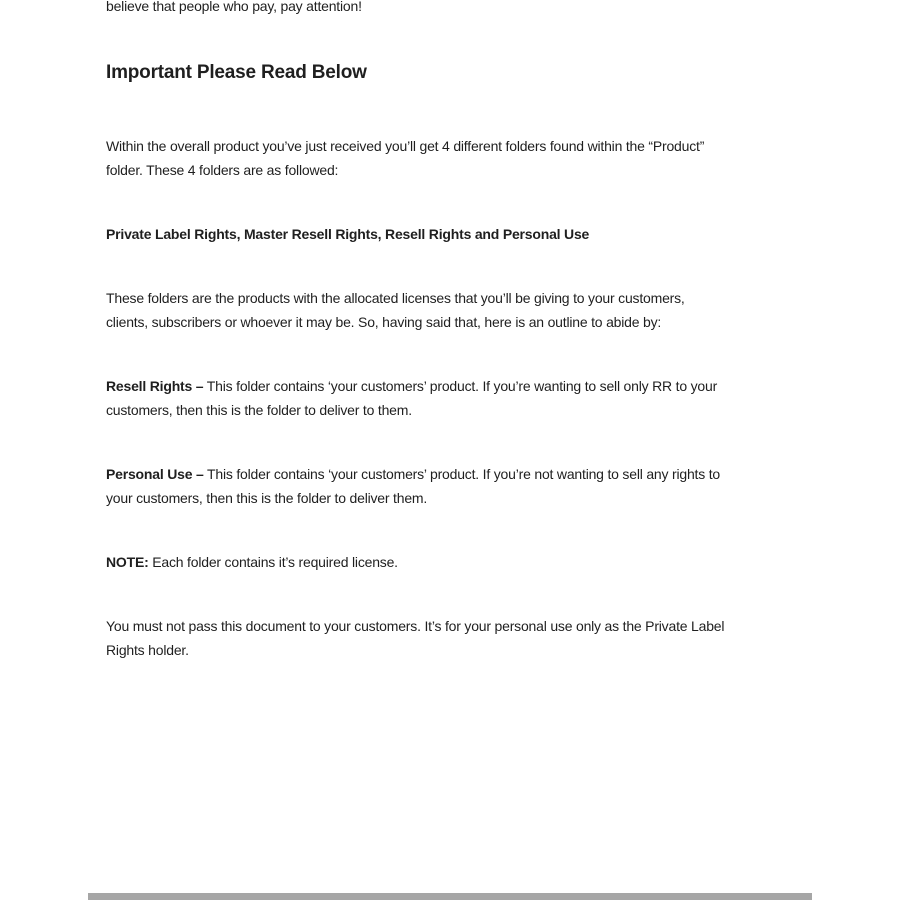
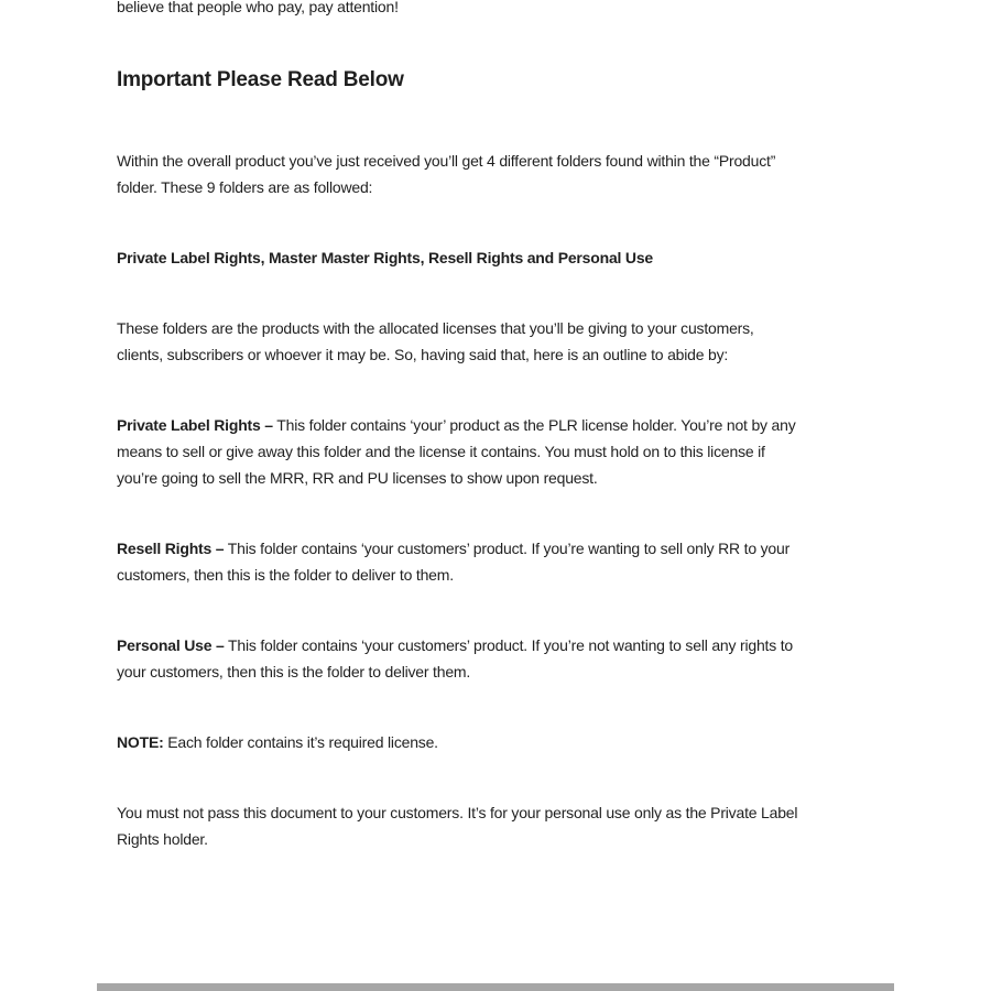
  believe that people who pay, pay attention!
  Important Please Read Below
  Within the overall product you’ve just received you’ll get 4 different folders found within the “Product”
- folder. These 4 folders are as followed:
+ folder. These 9 folders are as followed:
- Private Label Rights, Master Resell Rights, Resell Rights and Personal Use
+ Private Label Rights, Master Master Rights, Resell Rights and Personal Use
  These folders are the products with the allocated licenses that you’ll be giving to your customers,
  clients, subscribers or whoever it may be. So, having said that, here is an outline to abide by:
+ Private Label Rights – This folder contains ‘your’ product as the PLR license holder. You’re not by any
+ means to sell or give away this folder and the license it contains. You must hold on to this license if
+ you’re going to sell the MRR, RR and PU licenses to show upon request.
  Resell Rights – This folder contains ‘your customers’ product. If you’re wanting to sell only RR to your
  customers, then this is the folder to deliver to them.
  Personal Use – This folder contains ‘your customers’ product. If you’re not wanting to sell any rights to
  your customers, then this is the folder to deliver them.
  NOTE: Each folder contains it’s required license.
  You must not pass this document to your customers. It’s for your personal use only as the Private Label
  Rights holder.
